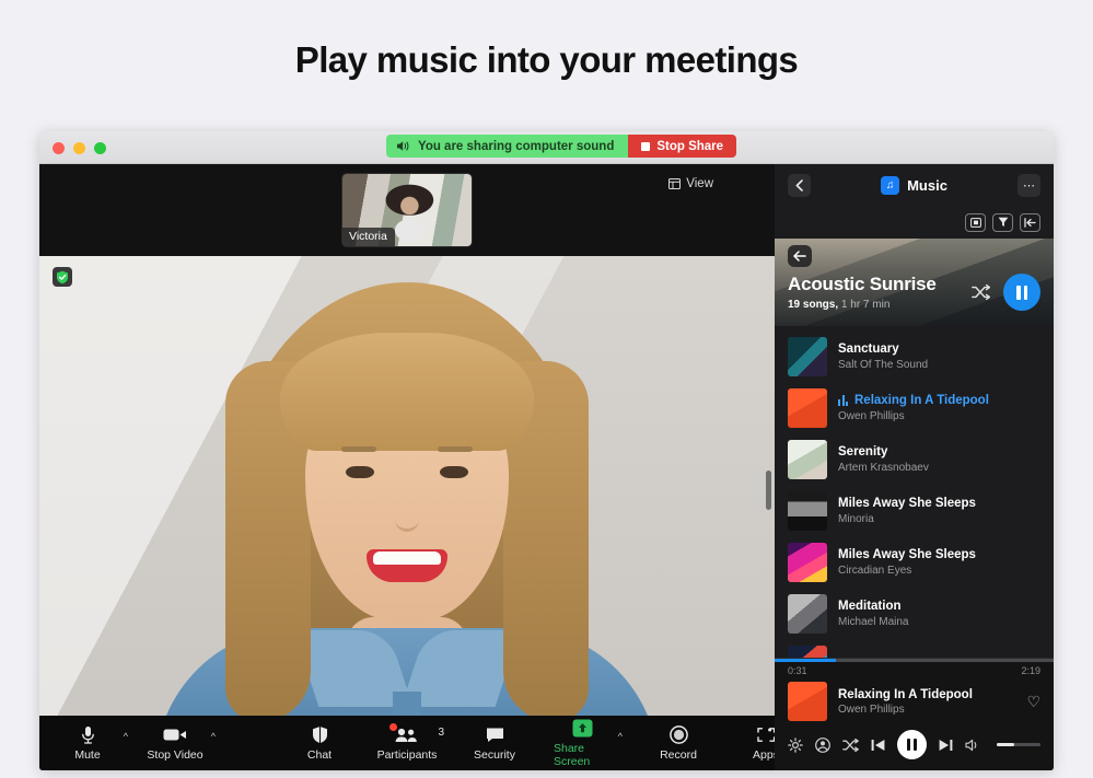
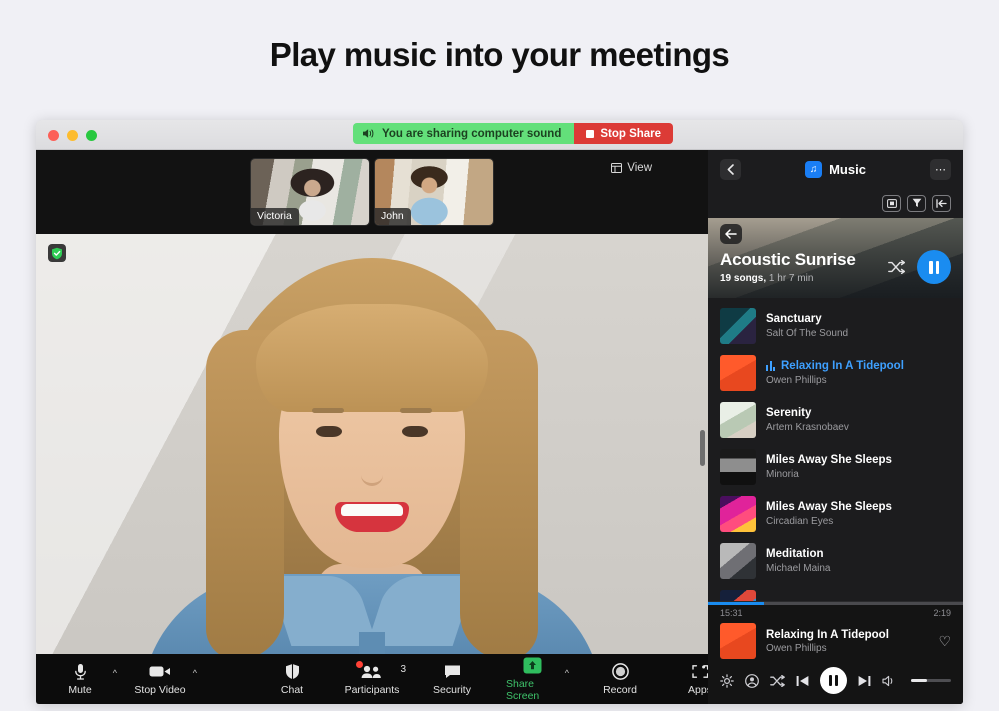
  Play music into your meetings
  You are sharing computer sound
  Stop Share
  Victoria
+ John
  View
  Mute
  ^
  Stop Video
  ^
  Chat
  3
  Participants
  Security
  Share Screen
  ^
  Record
  App
  ♫
  Music
  ⋯
  Acoustic Sunrise
  19 songs, 1 hr 7 min
  Sanctuary
  Salt Of The Sound
  Relaxing In A Tidepool
  Owen Phillips
  Serenity
  Artem Krasnobaev
  Miles Away She Sleeps
  Minoria
  Miles Away She Sleeps
  Circadian Eyes
  Meditation
  Michael Maina
- 0:31
+ 15:31
  2:19
  Relaxing In A Tidepool
  Owen Phillips
  ♡
